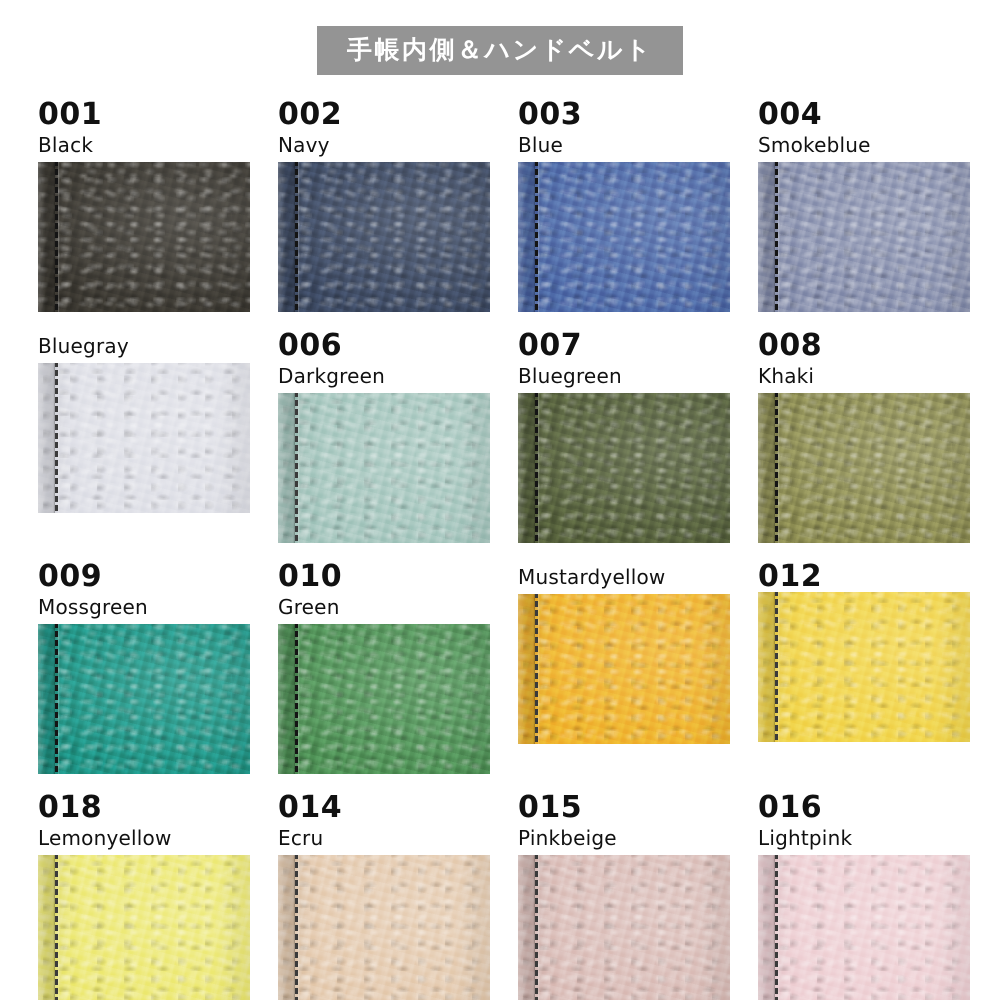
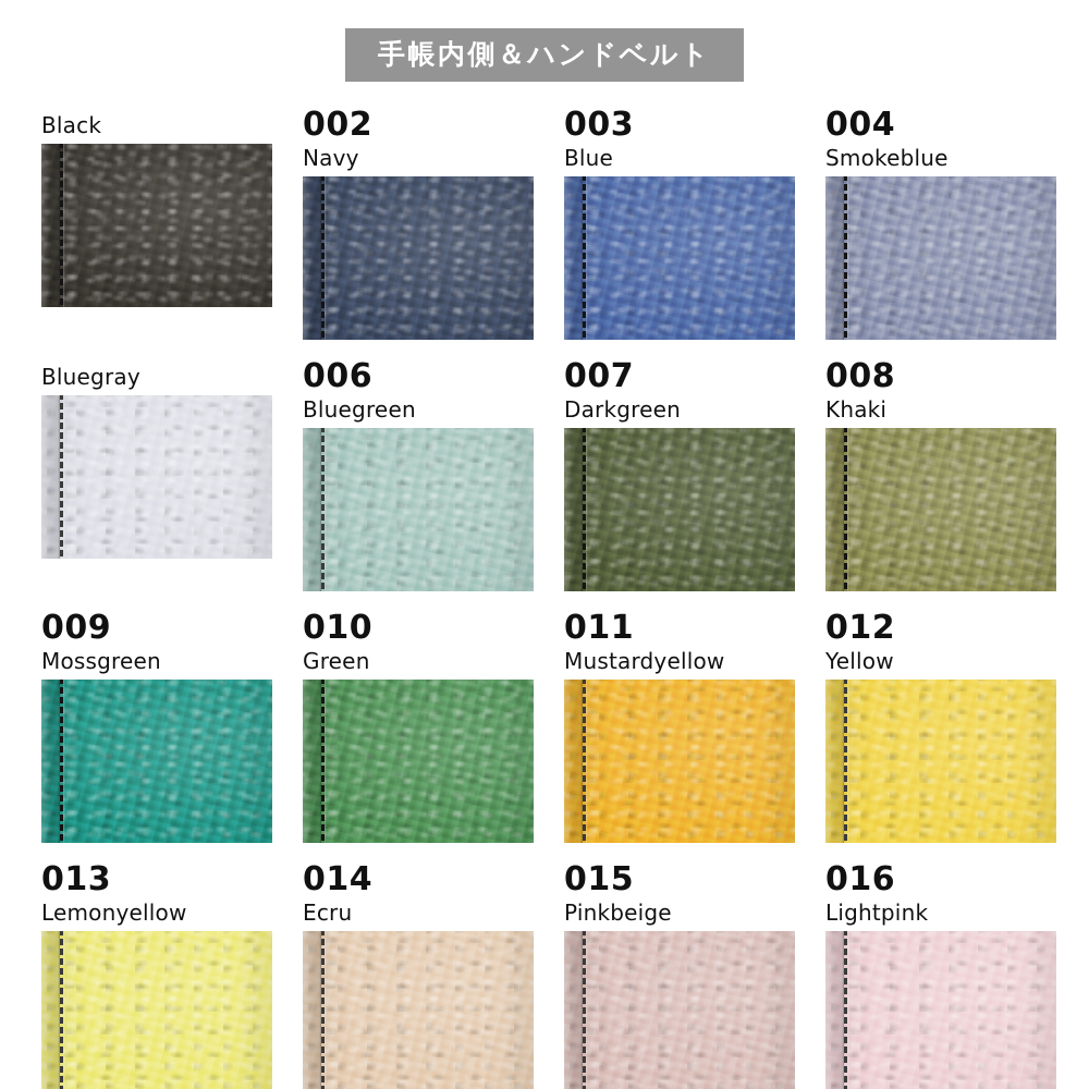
  手帳内側＆ハンドベルト
- 001
  Black
  002
  Navy
  003
  Blue
  004
  Smokeblue
  Bluegray
  006
- Darkgreen
+ Bluegreen
  007
- Bluegreen
+ Darkgreen
  008
  Khaki
  009
  Mossgreen
  010
  Green
+ 011
  Mustardyellow
  012
+ Yellow
- 018
+ 013
  Lemonyellow
  014
  Ecru
  015
  Pinkbeige
  016
  Lightpink
